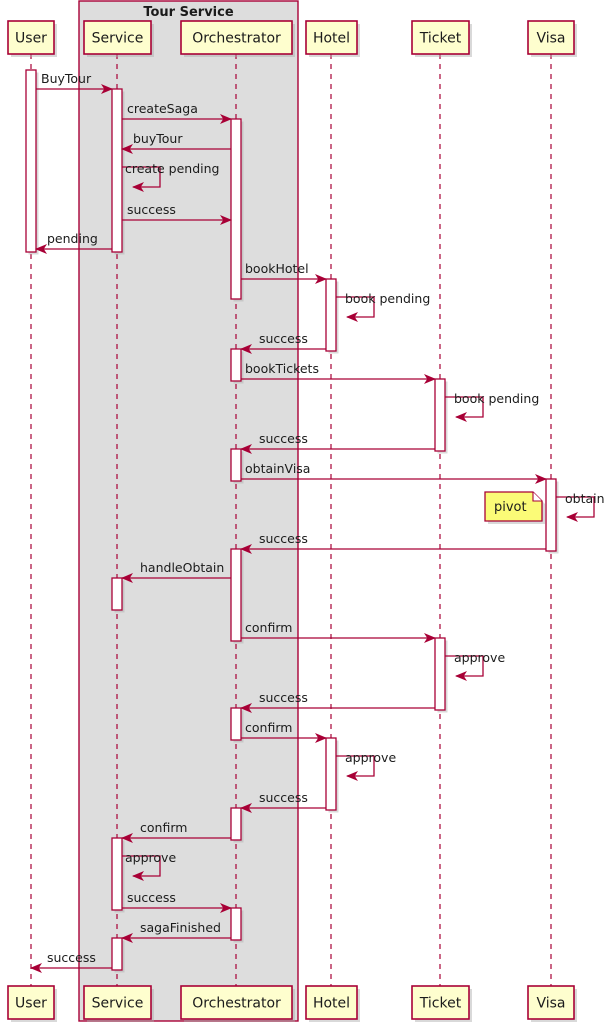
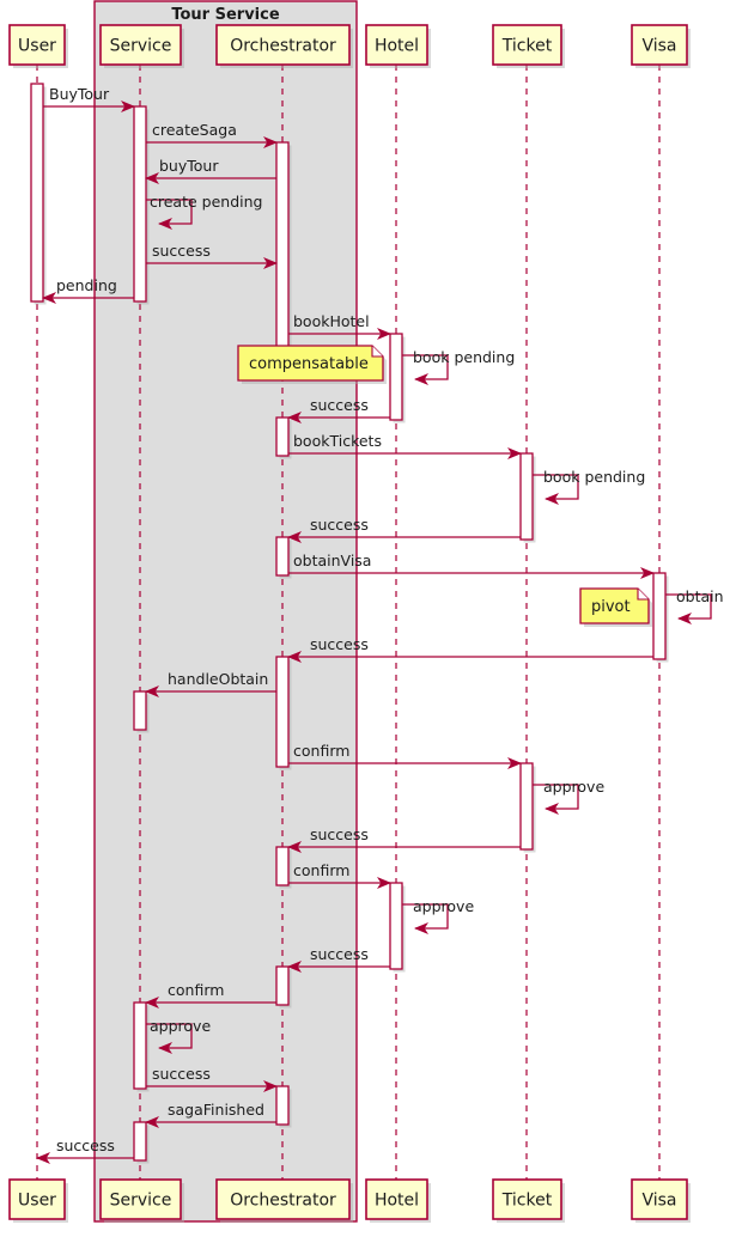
  Tour Service
  BuyTour
  createSaga
  buyTour
  create pending
  success
  pending
  bookHotel
  book pending
  success
  bookTickets
  book pending
  success
  obtainVisa
  obtain
  success
  handleObtain
  confirm
  approve
  success
  confirm
  approve
  success
  confirm
  approve
  success
  sagaFinished
  success
+ compensatable
  pivot
  User
  User
  Service
  Service
  Orchestrator
  Orchestrator
  Hotel
  Hotel
  Ticket
  Ticket
  Visa
  Visa
